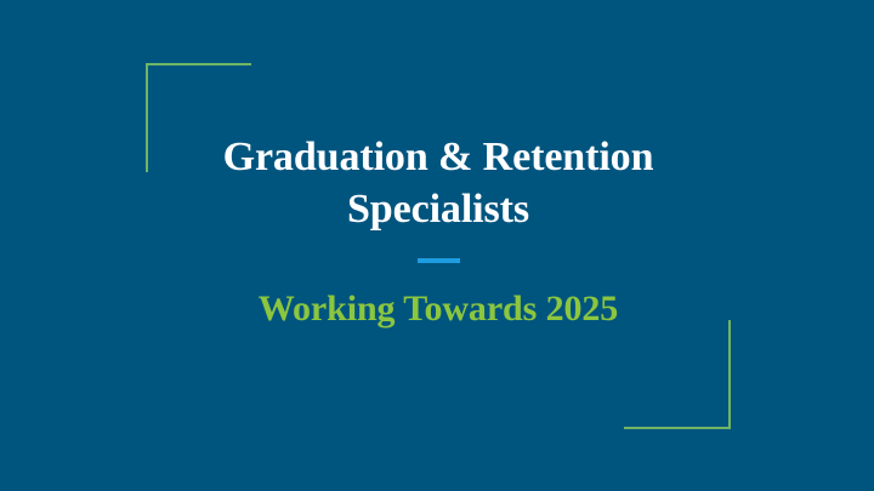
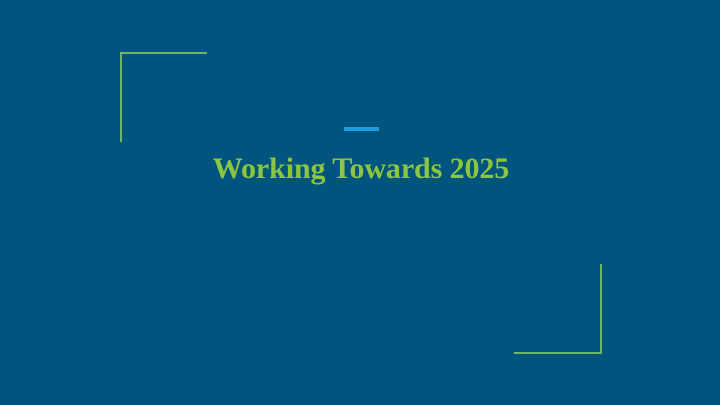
- Graduation & Retention Specialists
  Working Towards 2025
